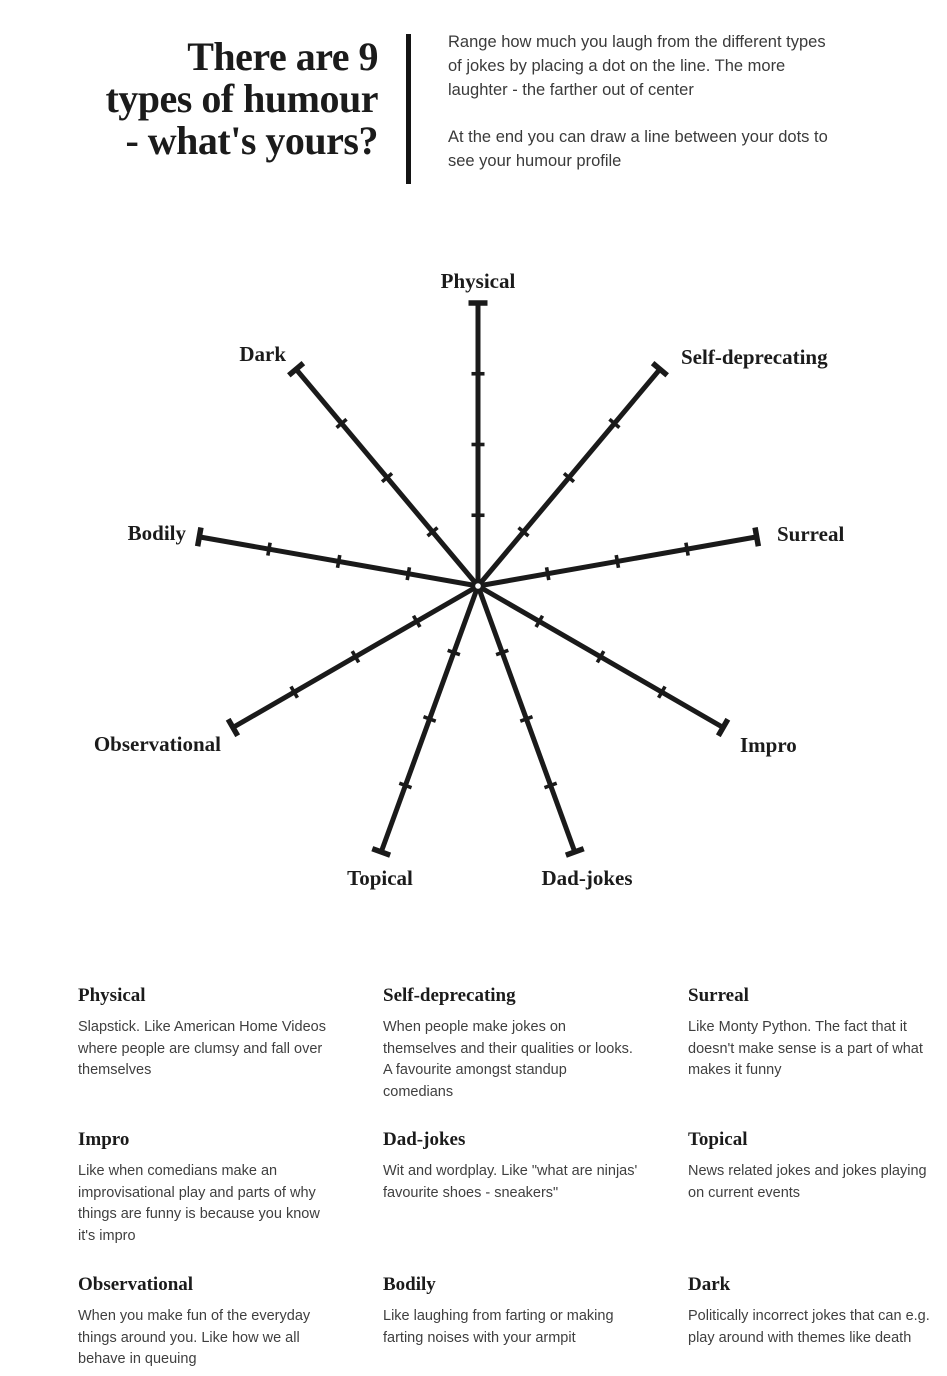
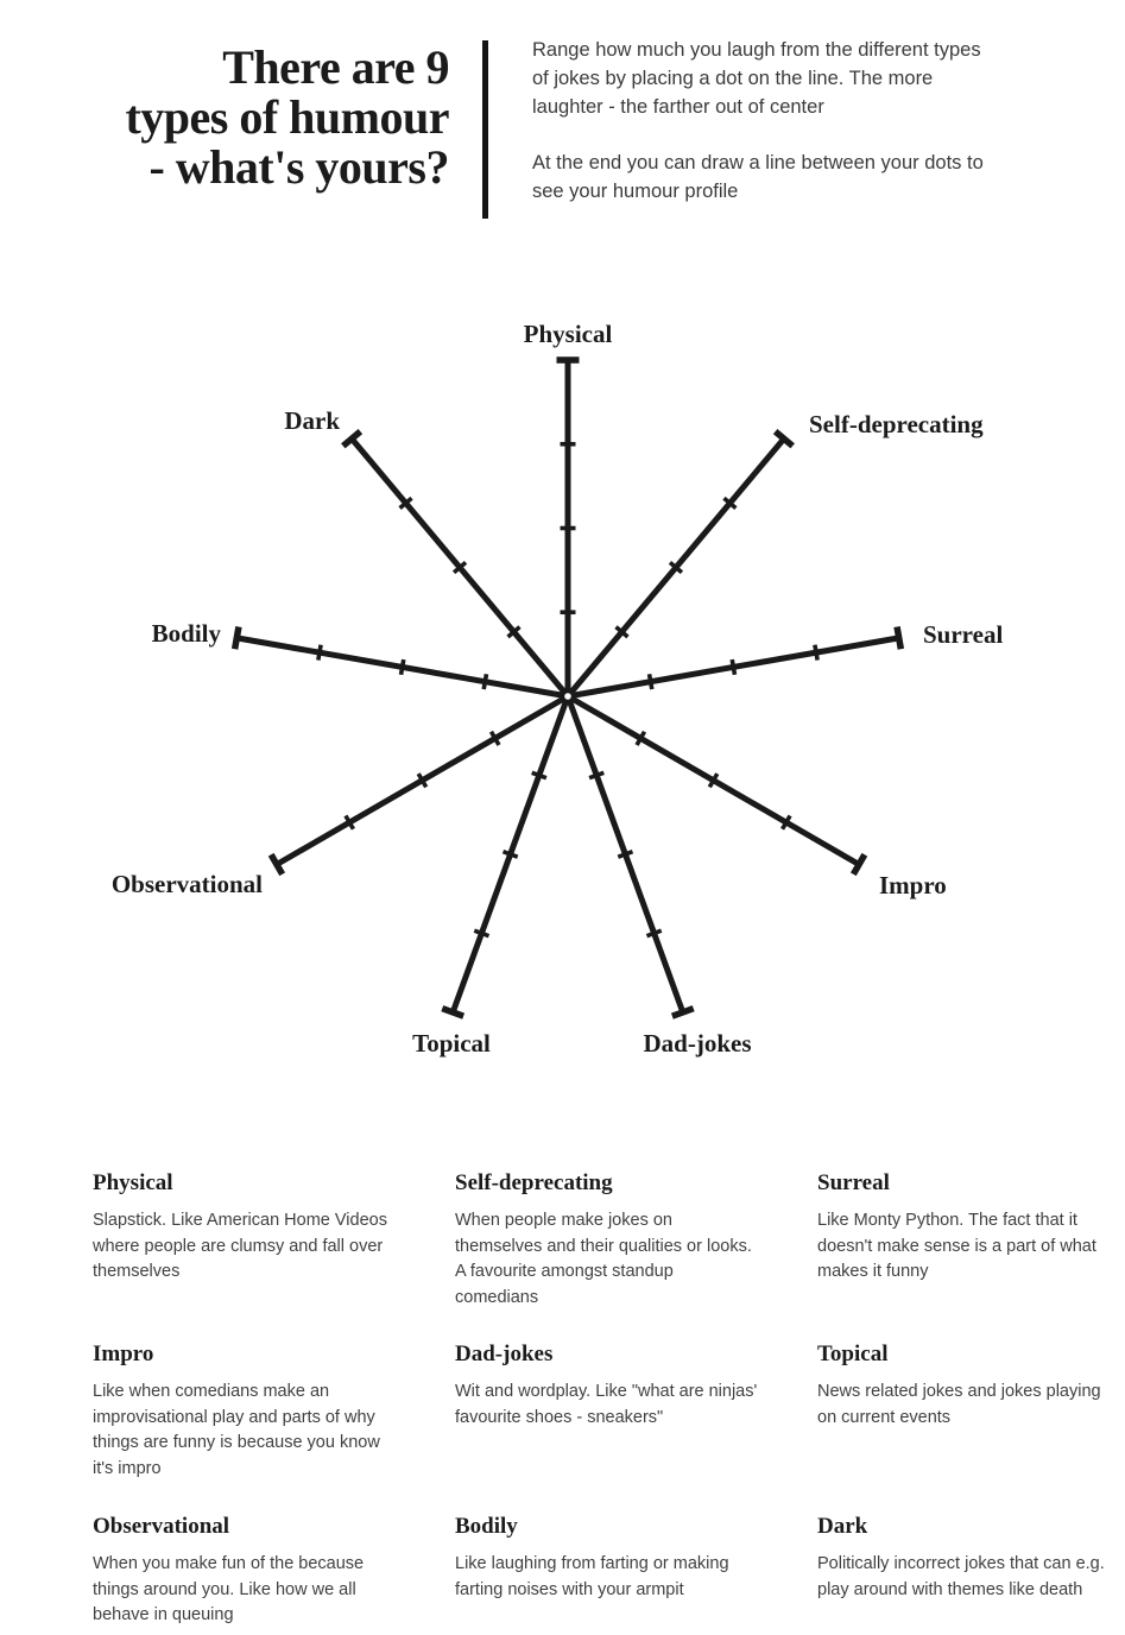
  There are 9
  types of humour
  - what's yours?
  Range how much you laugh from the different types of jokes by placing a dot on the line. The more laughter - the farther out of center
  At the end you can draw a line between your dots to see your humour profile
  Physical
  Self-deprecating
  Surreal
  Impro
  Dad-jokes
  Topical
  Observational
  Bodily
  Dark
  Physical
  Slapstick. Like American Home Videos where people are clumsy and fall over themselves
  Self-deprecating
  When people make jokes on themselves and their qualities or looks. A favourite amongst standup comedians
  Surreal
  Like Monty Python. The fact that it doesn't make sense is a part of what makes it funny
  Impro
  Like when comedians make an improvisational play and parts of why things are funny is because you know it's impro
  Dad-jokes
  Wit and wordplay. Like "what are ninjas' favourite shoes - sneakers"
  Topical
  News related jokes and jokes playing on current events
  Observational
- When you make fun of the everyday things around you. Like how we all behave in queuing
+ When you make fun of the because things around you. Like how we all behave in queuing
  Bodily
  Like laughing from farting or making farting noises with your armpit
  Dark
  Politically incorrect jokes that can e.g. play around with themes like death
